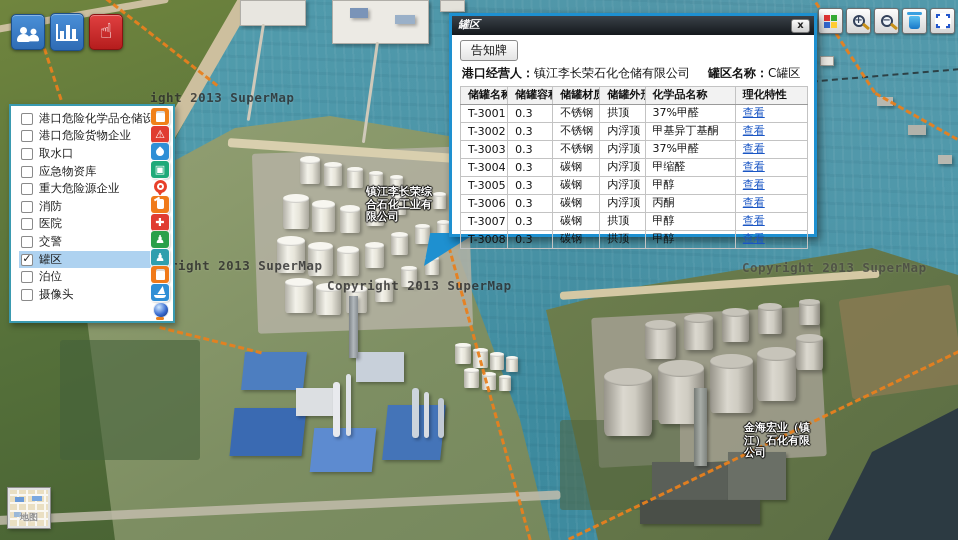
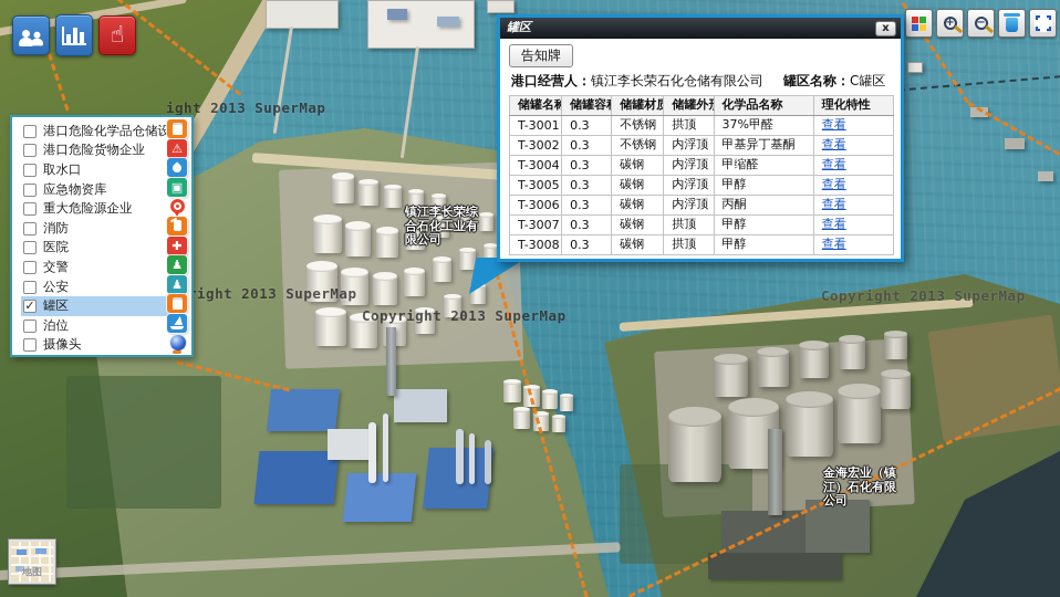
  ight 2013 SuperMap
  Copyright 2013 SuperMap
  ight 2013 SuperMap
  Copyright 2013 SuperMap
  镇江李长荣综合石化工业有限公司
  金海宏业（镇江）石化有限公司
  罐区
  x
  告知牌
  港口经营人：镇江李长荣石化仓储有限公司 罐区名称：C罐区
  储罐名称	储罐容	储罐材质	储罐外	化学品名称	理化特性
  T-3001	0.3	不锈钢	拱顶	37%甲醛	查看
  T-3002	0.3	不锈钢	内浮顶	甲基异丁基酮	查看
- T-3003	0.3	不锈钢	内浮顶	37%甲醛	查看
  T-3004	0.3	碳钢	内浮顶	甲缩醛	查看
  T-3005	0.3	碳钢	内浮顶	甲醇	查看
  T-3006	0.3	碳钢	内浮顶	丙酮	查看
  T-3007	0.3	碳钢	拱顶	甲醇	查看
  T-3008	0.3	碳钢	拱顶	甲醇	查看
  港口危险化学品仓储设
  港口危险货物企业
  取水口
  应急物资库
  重大危险源企业
  消防
  医院
  交警
+ 公安
  罐区
  泊位
  摄像头
  ⚠
  ▣
  ✚
  ♟
  ♟
  ☝
  +
  −
  地图
